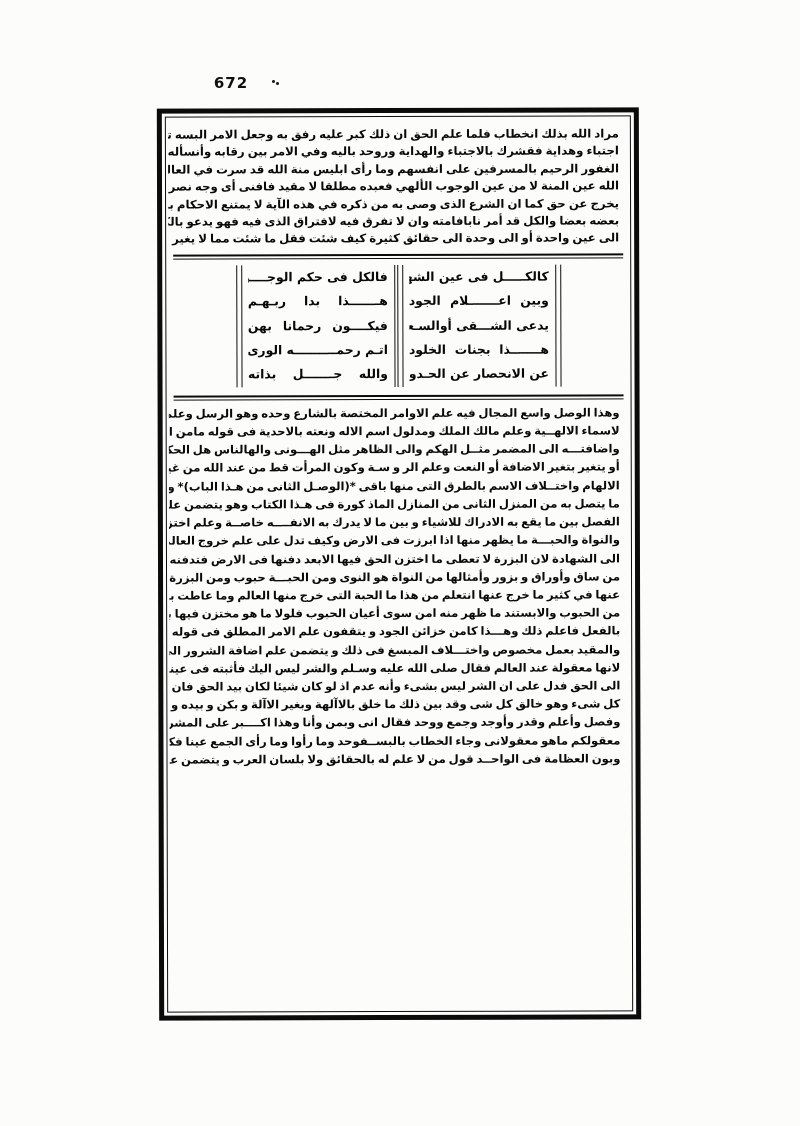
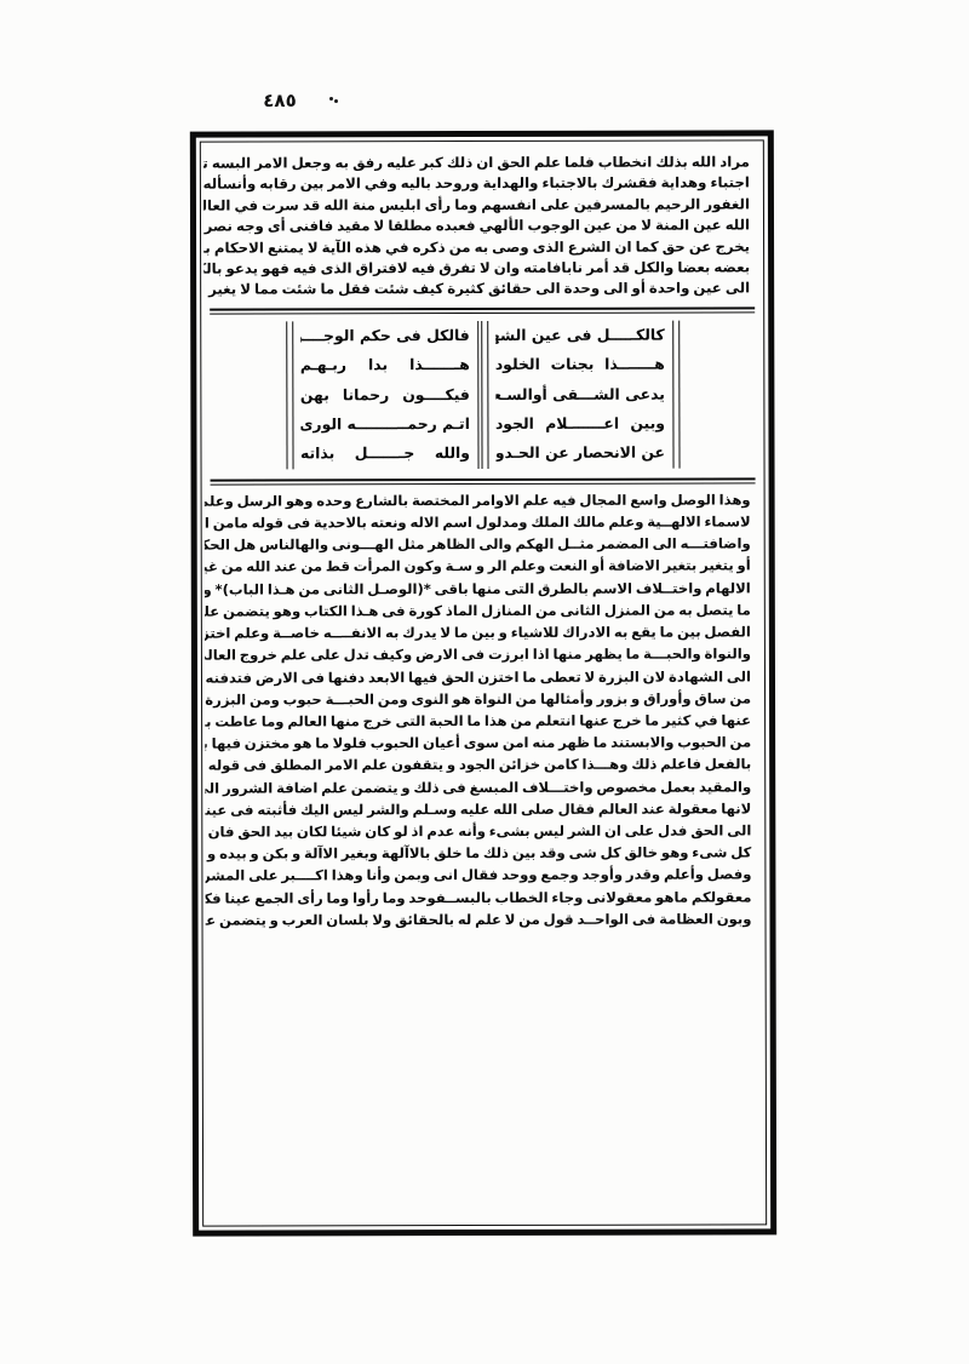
- 672
+ ٤٨٥
  مراد الله بذلك انخطاب فلما علم الحق ان ذلك كبر عليه رفق به وجعل الامر البسه ت
  اجتباء وهداية فقشرك بالاجتباء والهداية وروحد باليه وفي الامر بين رقابه وأنسأله
  الغفور الرحيم بالمسرفين على انفسهم وما رأى ابليس منة الله قد سرت في العال
  الله عين المنة لا من عين الوجوب الألهي فعبده مطلقا لا مقيد فافنى أى وجه نصر
  يخرج عن حق كما ان الشرع الذى وصى به من ذكره في هذه الآية لا يمتنع الاحكام ب
  بعضه بعضا والكل قد أمر نابافامته وان لا تفرق فيه لافتراق الذى فيه فهو يدعو بال
  الى عين واحدة أو الى وحدة الى حقائق كثيرة كيف شئت فقل ما شئت مما لا يغير
  فالكل فى حكم الوجــــ
  هـــــــذا بدا ربـهـم
  فيكــــون رحمانا بهن
  اتـم رحمــــــــــه الورى
  والله جـــــــل بذاته
  كالكـــــل فى عين الشه
- وبين اعـــــــلام الجود
+ هـــــــذا بجنات الخلود
  يدعى الشـــقى أوالسـع
- هـــــــذا بجنات الخلود
+ وبين اعـــــــلام الجود
  عن الانحصار عن الحـدو
  وهذا الوصل واسع المجال فيه علم الاوامر المختصة بالشارع وحده وهو الرسل وعلم
  لاسماء الالهــية وعلم مالك الملك ومدلول اسم الاله ونعته بالاحدية فى قوله مامن ا
  واضافتـــه الى المضمر مثــل الهكم والى الظاهر مثل الهـــونى والهالناس هل الحك
  أو يتغير بتغير الاضافة أو النعت وعلم الر و سـة وكون المرأت قط من عند الله من غي
  الالهام واختــلاف الاسم بالطرق التى منها باقى *(الوصـل الثانى من هـذا الباب)* و
  ما يتصل به من المنزل الثانى من المنازل الماذ كورة فى هـذا الكتاب وهو يتضمن عل
  الفصل بين ما يقع به الادراك للاشياء و بين ما لا يدرك به الانفــــه خاصــة وعلم اختز
  والنواة والحبـــة ما يظهر منها اذا ابرزت فى الارض وكيف تدل على علم خروج العال
  الى الشهادة لان البزرة لا تعطى ما اختزن الحق فيها الابعد دفنها فى الارض فتدفنه
  من ساق وأوراق و بزور وأمثالها من النواة هو النوى ومن الحبـــة حبوب ومن البزرة
  عنها في كثير ما خرج عنها انتعلم من هذا ما الحبة التى خرج منها العالم وما عاطت ب
  من الحبوب والابستند ما ظهر منه امن سوى أعيان الحبوب فلولا ما هو مختزن فيها ب
  بالفعل فاعلم ذلك وهـــذا كامن خزائن الجود و يتقفون علم الامر المطلق فى قوله
  والمقيد بعمل مخصوص واختـــلاف المبسغ فى ذلك و يتضمن علم اضافة الشرور ال
  لانها معقولة عند العالم فقال صلى الله عليه وسـلم والشر ليس اليك فأثبته فى عين
  الى الحق فدل على ان الشر ليس بشىء وأنه عدم اذ لو كان شيئا لكان بيد الحق فان
  كل شىء وهو خالق كل شى وقد بين ذلك ما خلق بالاآلهة وبغير الاآلة و بكن و بيده و
  وفصل وأعلم وقدر وأوجد وجمع ووحد فقال انى وبمن وأنا وهذا اكــــبر على المشر
  معقولكم ماهو معقولانى وجاء الخطاب بالبســفوحد وما رأوا وما رأى الجمع عينا فك
  وبون العظامة فى الواحــد قول من لا علم له بالحقائق ولا بلسان العرب و يتضمن ع
